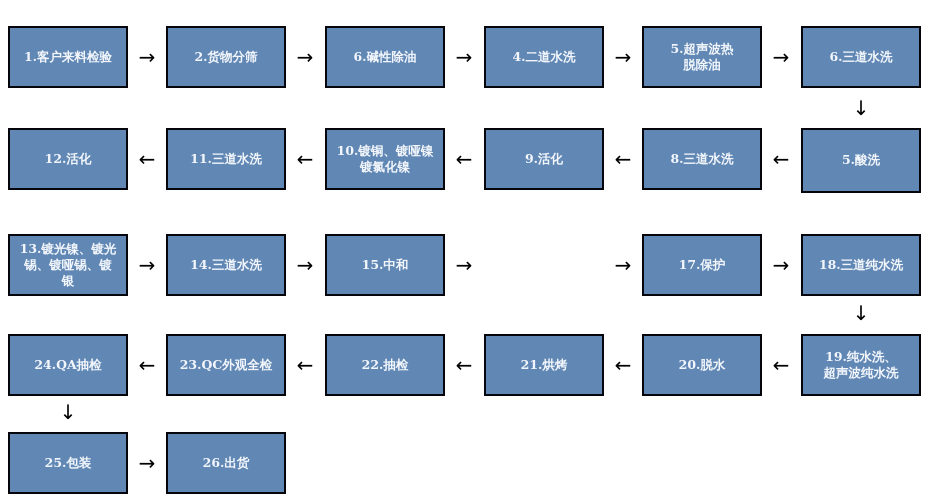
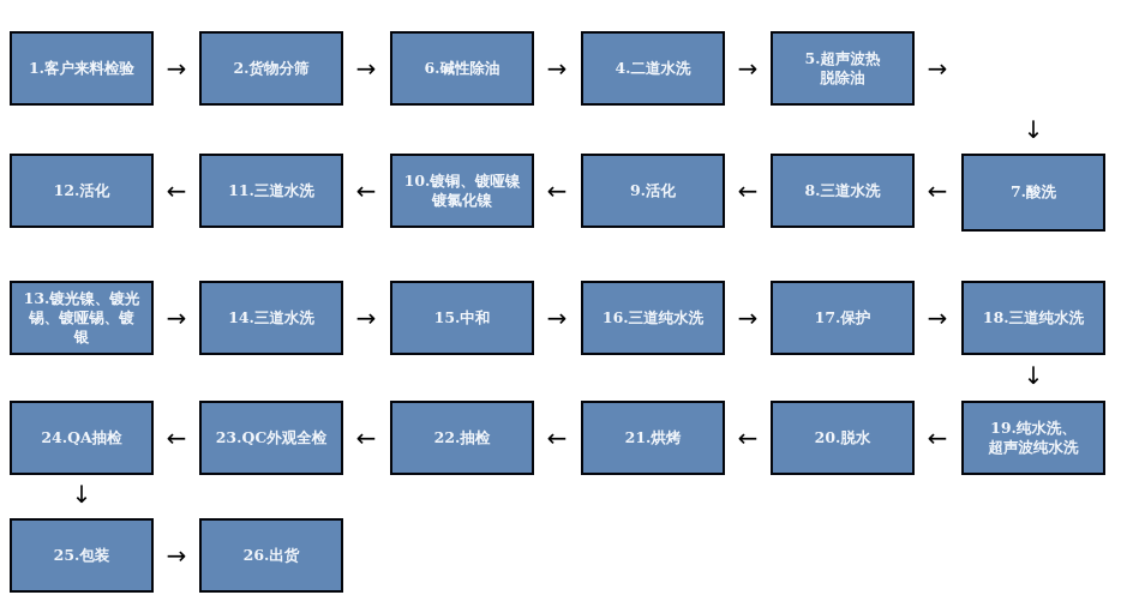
  1.客户来料检验
  2.货物分筛
  6.碱性除油
  4.二道水洗
  5.超声波热
  脱除油
- 6.三道水洗
- 5.酸洗
+ 7.酸洗
  8.三道水洗
  9.活化
  10.镀铜、镀哑镍
  镀氯化镍
  11.三道水洗
  12.活化
  13.镀光镍、镀光
  锡、镀哑锡、镀
  银
  14.三道水洗
  15.中和
+ 16.三道纯水洗
  17.保护
  18.三道纯水洗
  19.纯水洗、
  超声波纯水洗
  20.脱水
  21.烘烤
  22.抽检
  23.QC外观全检
  24.QA抽检
  25.包装
  26.出货
  →
  →
  →
  →
  →
  ↓
  ←
  ←
  ←
  ←
  ←
  →
  →
  →
  →
  →
  ↓
  ←
  ←
  ←
  ←
  ←
  ↓
  →
